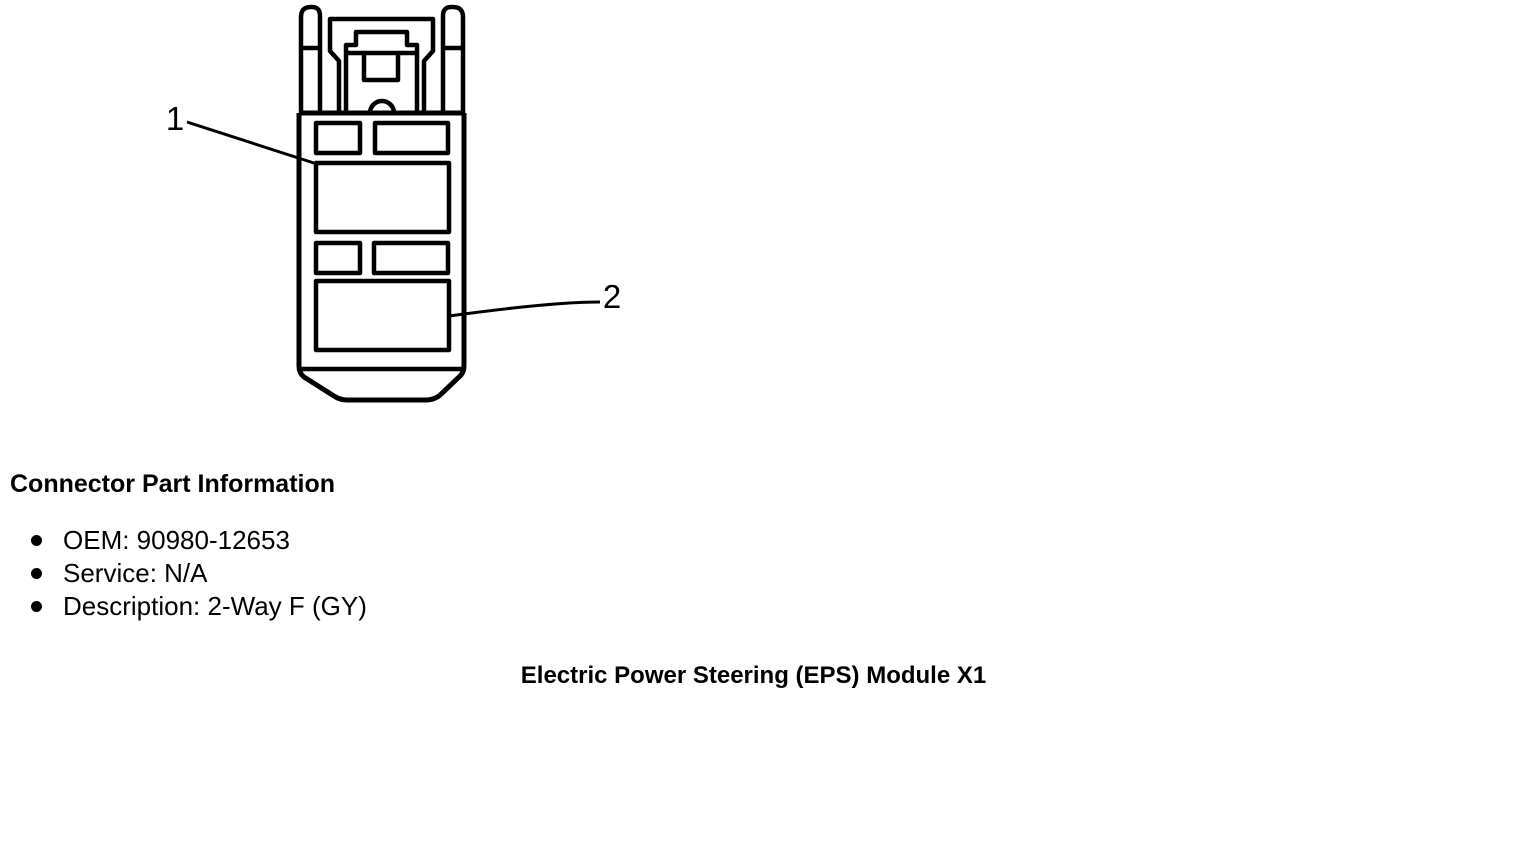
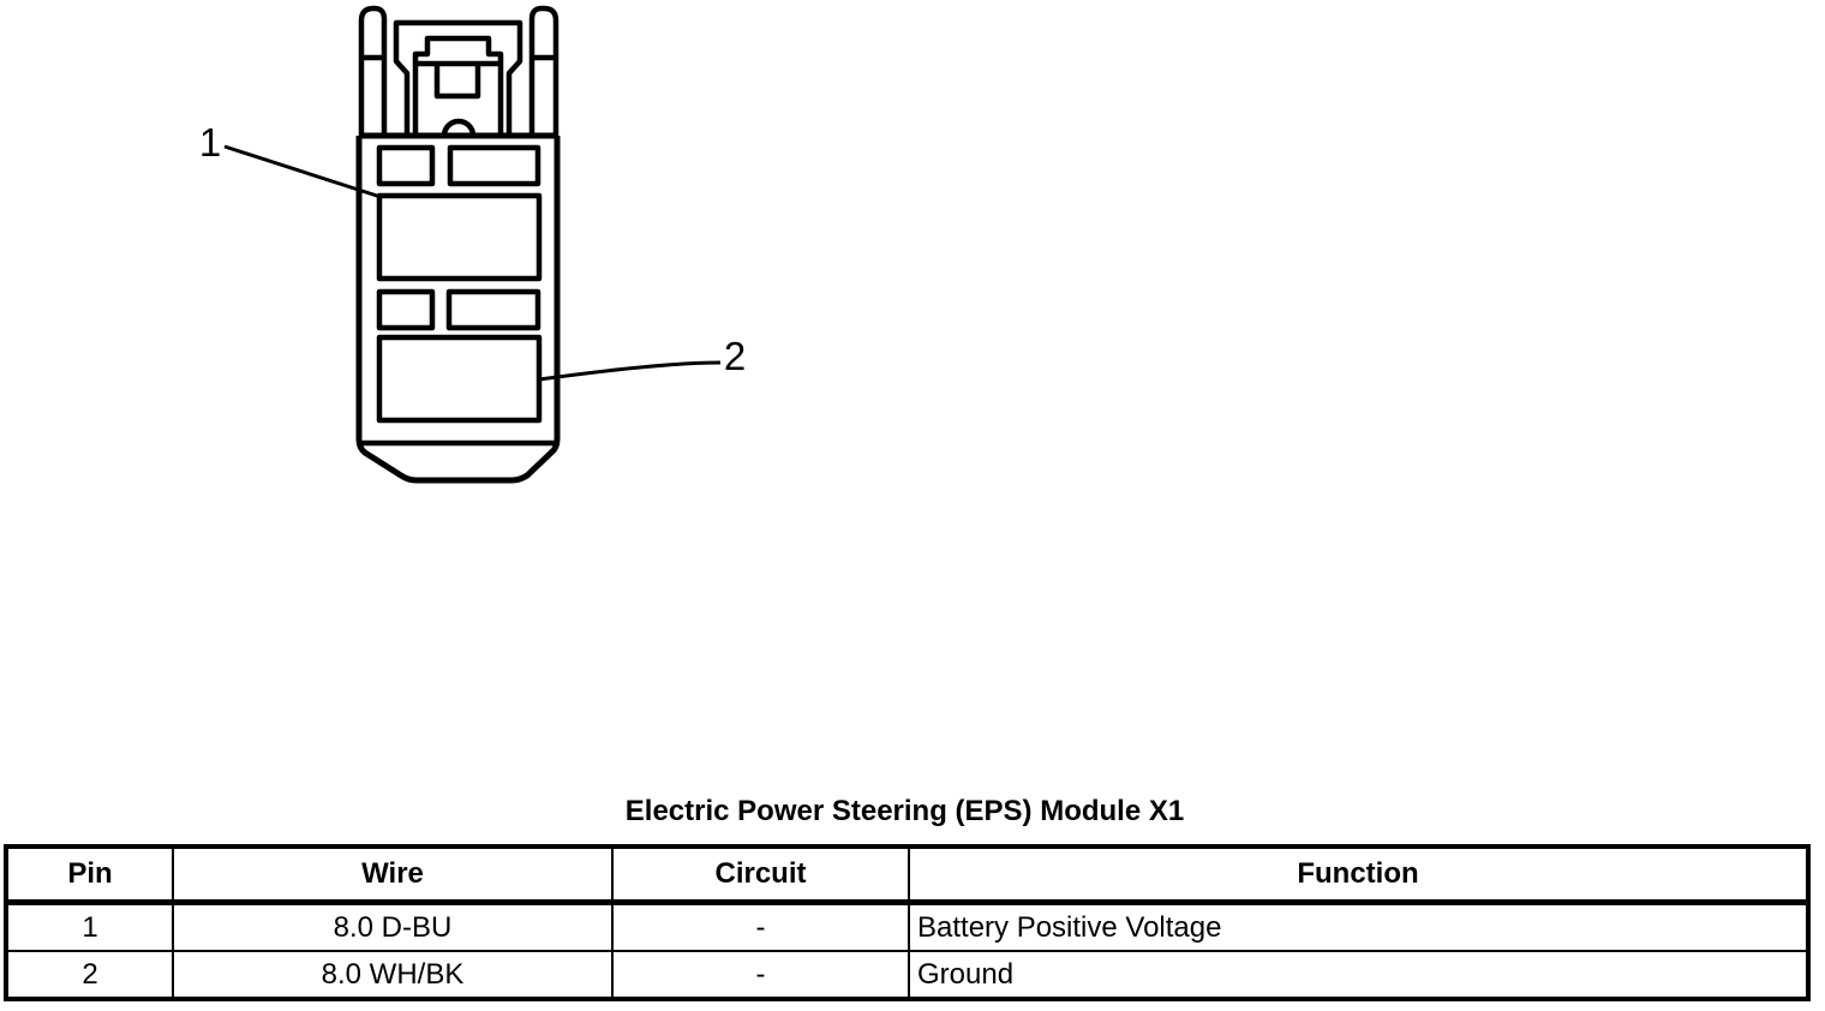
  1
  2
- Connector Part Information
- OEM: 90980-12653
- Service: N/A
- Description: 2-Way F (GY)
  Electric Power Steering (EPS) Module X1
+ Pin	Wire	Circuit	Function
+ 1	8.0 D-BU	-	Battery Positive Voltage
+ 2	8.0 WH/BK	-	Ground
